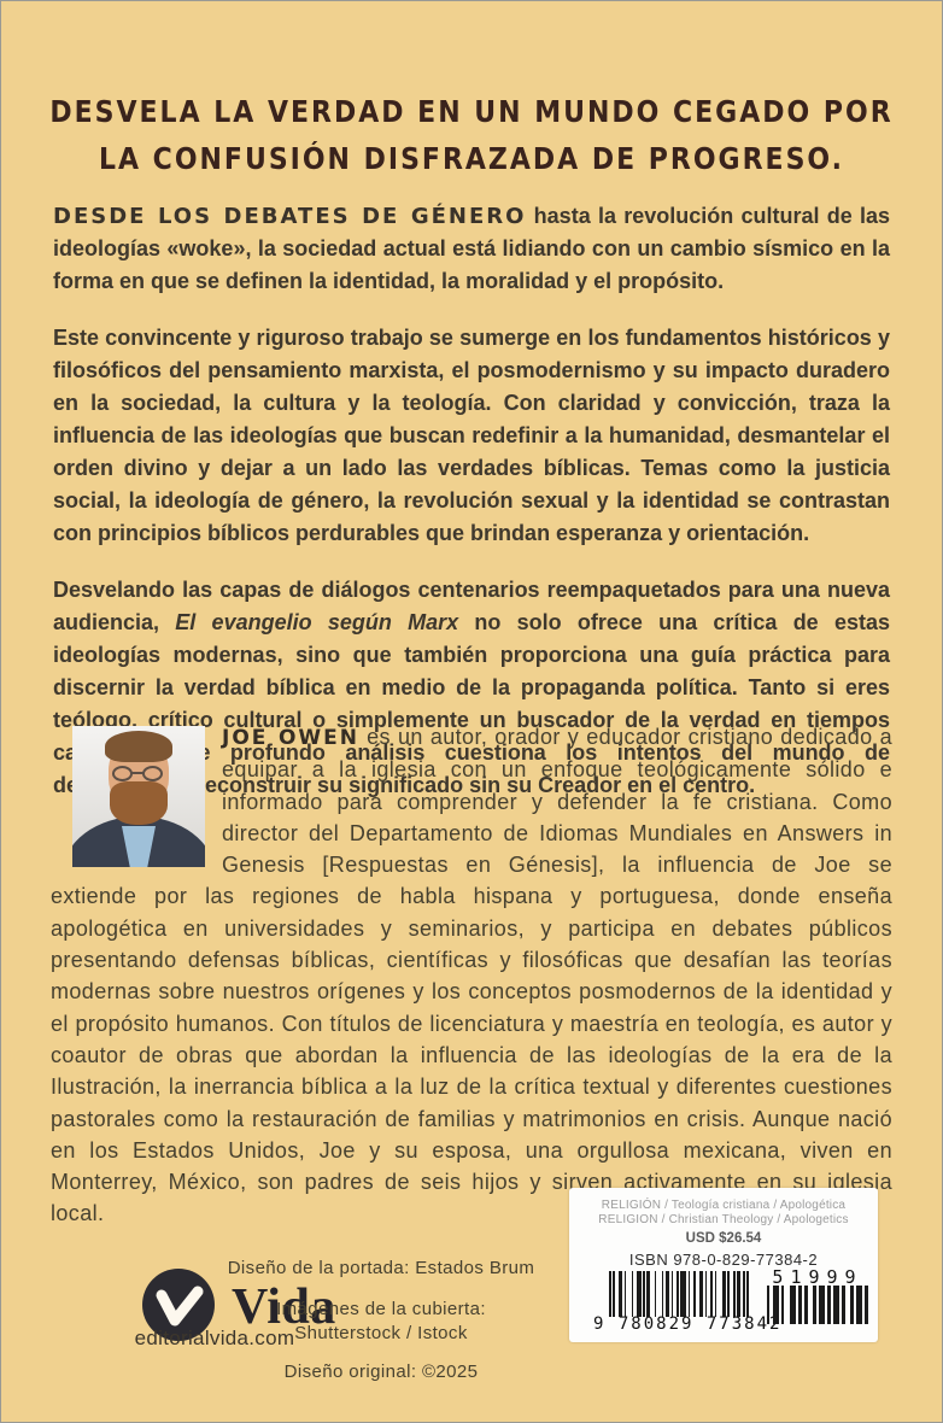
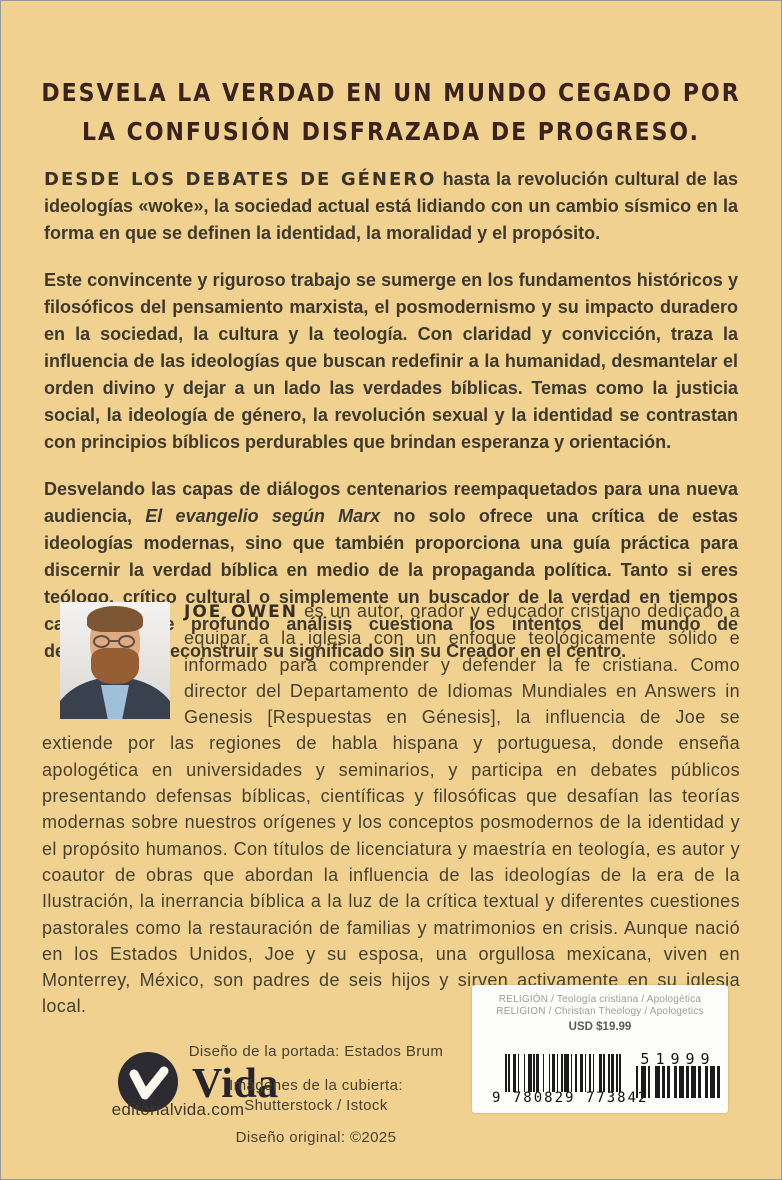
  DESVELA LA VERDAD EN UN MUNDO CEGADO POR
  LA CONFUSIÓN DISFRAZADA DE PROGRESO.
  DESDE LOS DEBATES DE GÉNERO hasta la revolución cultural de las ideologías «woke», la sociedad actual está lidiando con un cambio sísmico en la forma en que se definen la identidad, la moralidad y el propósito.
  Este convincente y riguroso trabajo se sumerge en los fundamentos históricos y filosóficos del pensamiento marxista, el posmodernismo y su impacto duradero en la sociedad, la cultura y la teología. Con claridad y convicción, traza la influencia de las ideologías que buscan redefinir a la humanidad, desmantelar el orden divino y dejar a un lado las verdades bíblicas. Temas como la justicia social, la ideología de género, la revolución sexual y la identidad se contrastan con principios bíblicos perdurables que brindan esperanza y orientación.
  Desvelando las capas de diálogos centenarios reempaquetados para una nueva audiencia, El evangelio según Marx no solo ofrece una crítica de estas ideologías modernas, sino que también proporciona una guía práctica para discernir la verdad bíblica en medio de la propaganda política. Tanto si eres teólogo, crítico cultural o simplemente un buscador de la verdad en tiempos c profundo análisis cuestiona los intentos del mundo de deconstruir su significado sin su Creador en el centro.
  JOE OWEN es un autor, orador y educador cristiano dedicado a equipar a la iglesia con un enfoque teológicamente sólido e informado para comprender y defender la fe cristiana. Como director del Departamento de Idiomas Mundiales en Answers in Genesis [Respuestas en Génesis], la influencia de Joe se extiende por las regiones de habla hispana y portuguesa, donde enseña apologética en universidades y seminarios, y participa en debates públicos presentando defensas bíblicas, científicas y filosóficas que desafían las teorías modernas sobre nuestros orígenes y los conceptos posmodernos de la identidad y el propósito humanos. Con títulos de licenciatura y maestría en teología, es autor y coautor de obras que abordan la influencia de las ideologías de la era de la Ilustración, la inerrancia bíblica a la luz de la crítica textual y diferentes cuestiones pastorales como la restauración de familias y matrimonios en crisis. Aunque nació en los Estados Unidos, Joe y su esposa, una orgullosa mexicana, viven en Monterrey, México, son padres de seis hijos y sirven activamente en su iglesia local.
  Vida
  editorialvida.com
  Diseño de la portada: Estados Brum
  Imágenes de la cubierta:
  Shutterstock / Istock
  Diseño original: ©2025
  RELIGIÓN / Teología cristiana / Apologética
  RELIGION / Christian Theology / Apologetics
- USD $26.54
+ USD $19.99
- ISBN 978-0-829-77384-2
  9 780829 773842
  51999
